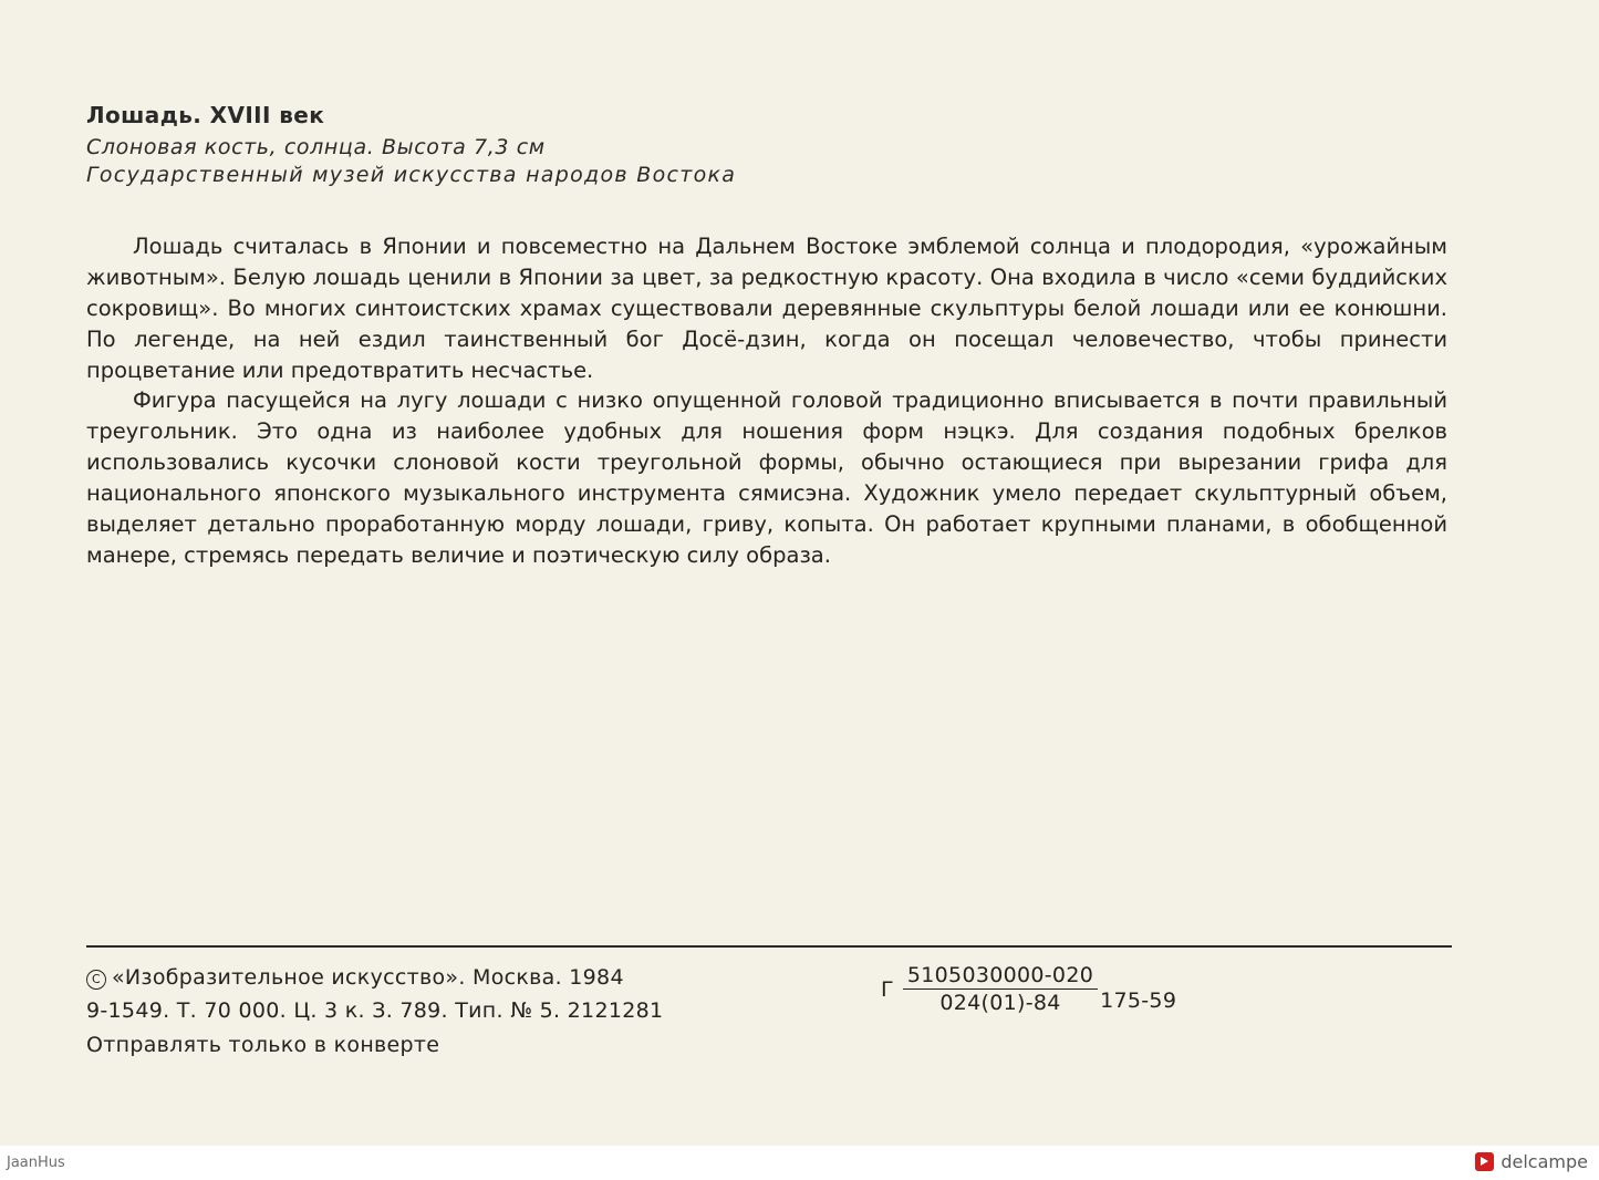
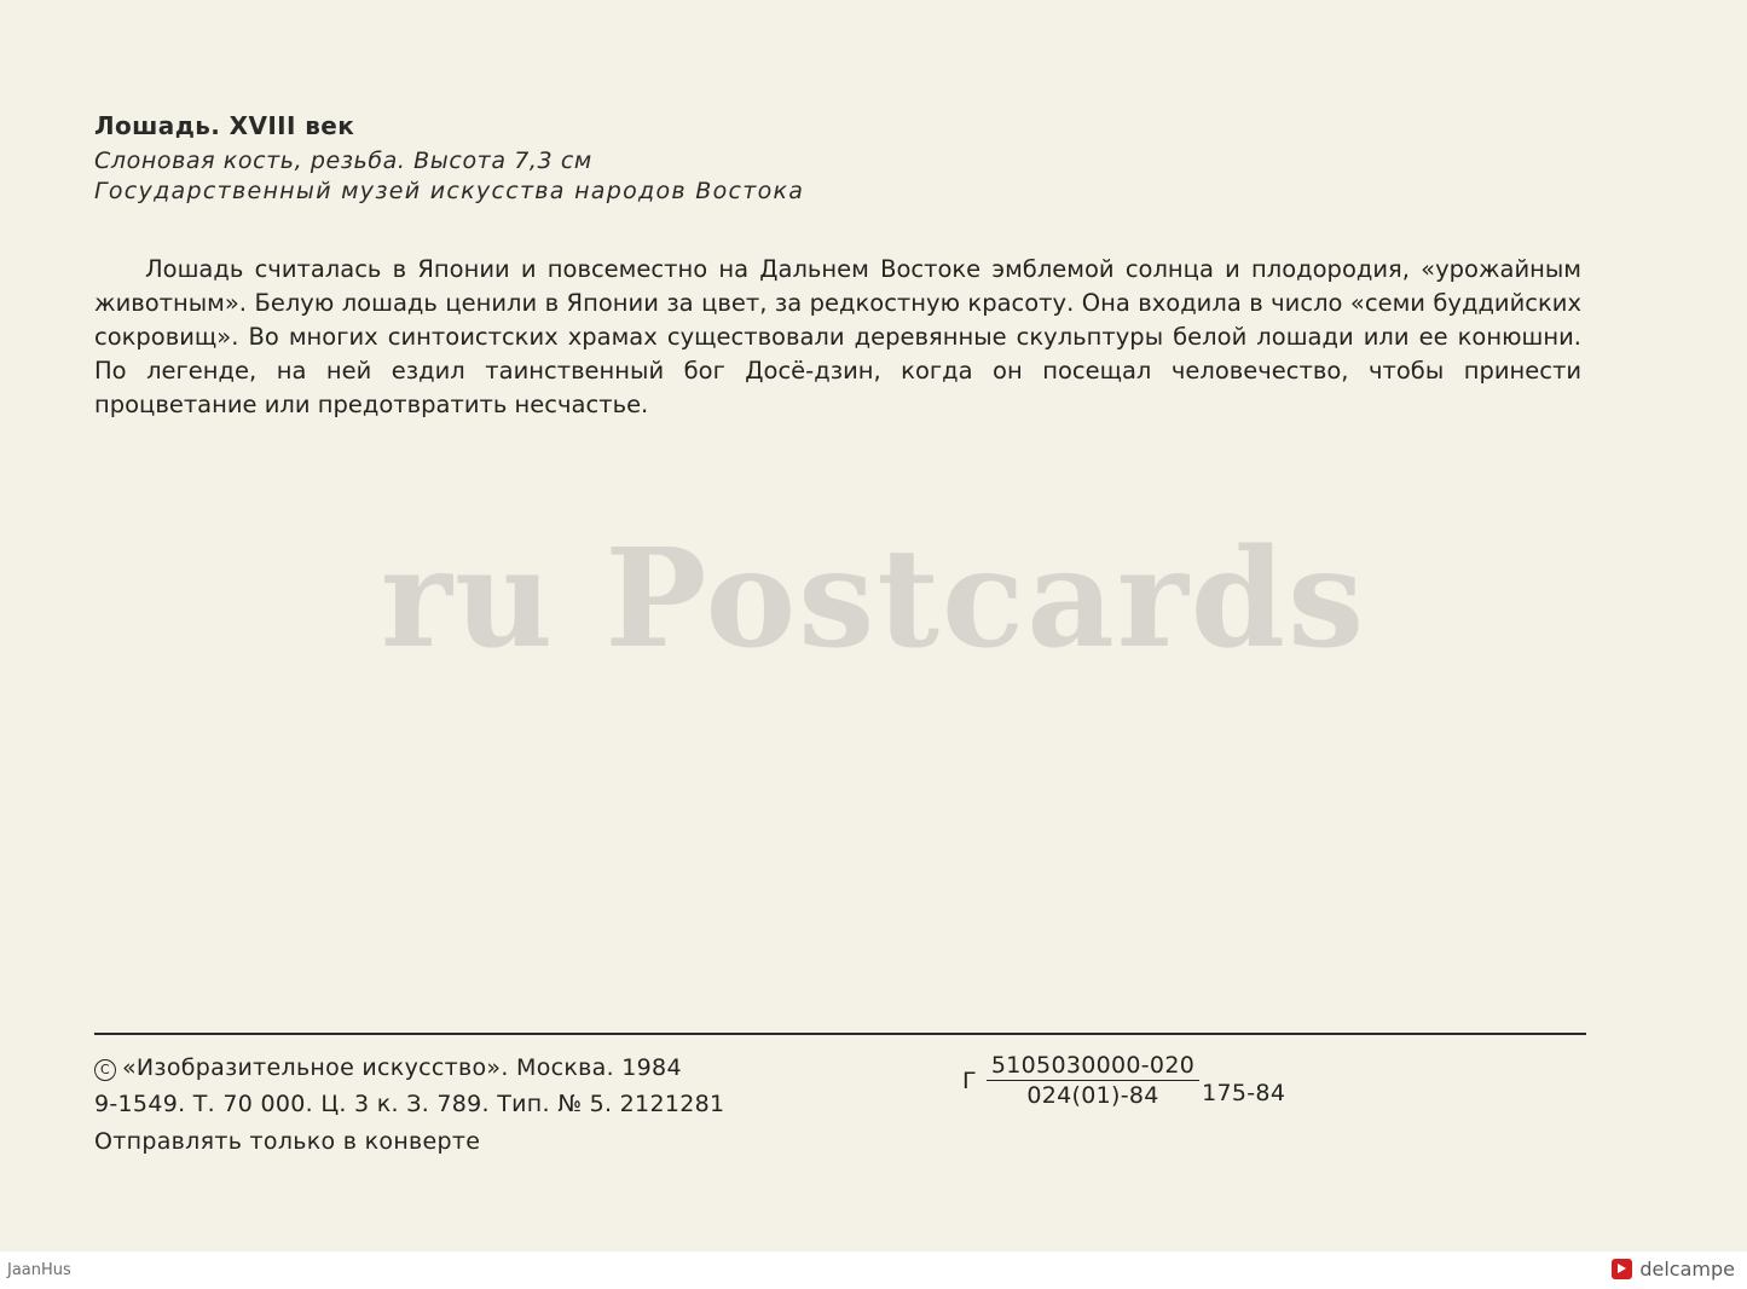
  Лошадь. XVIII век
- Слоновая кость, солнца. Высота 7,3 см
+ Слоновая кость, резьба. Высота 7,3 см
  Государственный музей искусства народов Востока
  Лошадь считалась в Японии и повсеместно на Дальнем Востоке эмблемой солнца и плодородия, «урожайным животным». Белую лошадь ценили в Японии за цвет, за редкостную красоту. Она входила в число «семи буддийских сокровищ». Во многих синтоистских храмах существовали деревянные скульптуры белой лошади или ее конюшни. По легенде, на ней ездил таинственный бог Досё-дзин, когда он посещал человечество, чтобы принести процветание или предотвратить несчастье.
- Фигура пасущейся на лугу лошади с низко опущенной головой традиционно вписывается в почти правильный треугольник. Это одна из наиболее удобных для ношения форм нэцкэ. Для создания подобных брелков использовались кусочки слоновой кости треугольной формы, обычно остающиеся при вырезании грифа для национального японского музыкального инструмента сямисэна. Художник умело передает скульптурный объем, выделяет детально проработанную морду лошади, гриву, копыта. Он работает крупными планами, в обобщенной манере, стремясь передать величие и поэтическую силу образа.
  C «Изобразительное искусство». Москва. 1984
  9-1549. Т. 70 000. Ц. 3 к. З. 789. Тип. № 5. 2121281
  Отправлять только в конверте
  Г
  5105030000-020
  024(01)-84
- 175-59
+ 175-84
+ ru Postcards
  JaanHus
  delcampe
